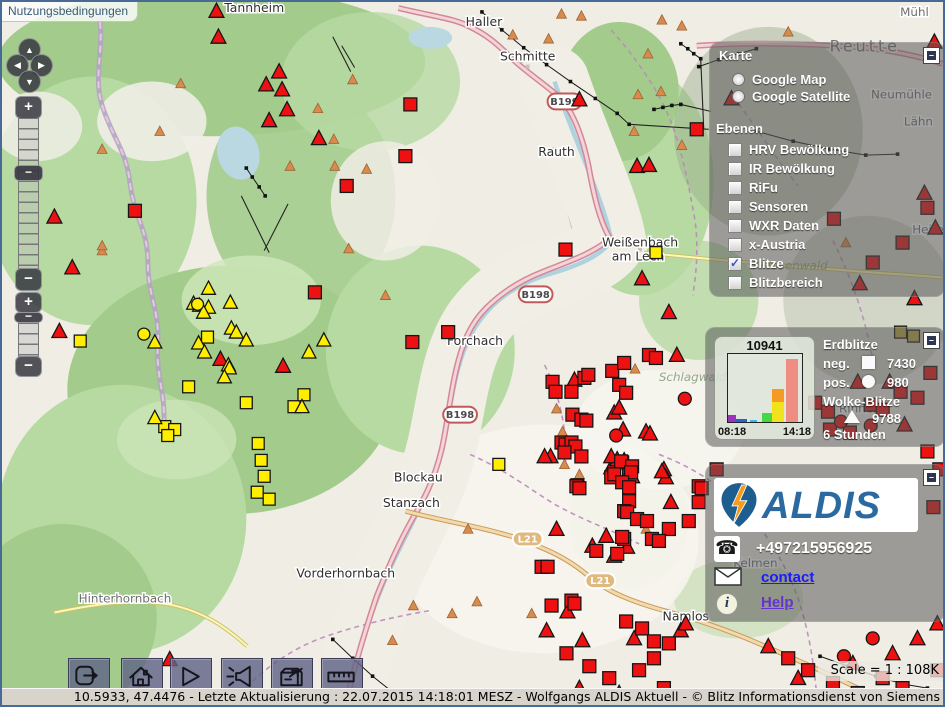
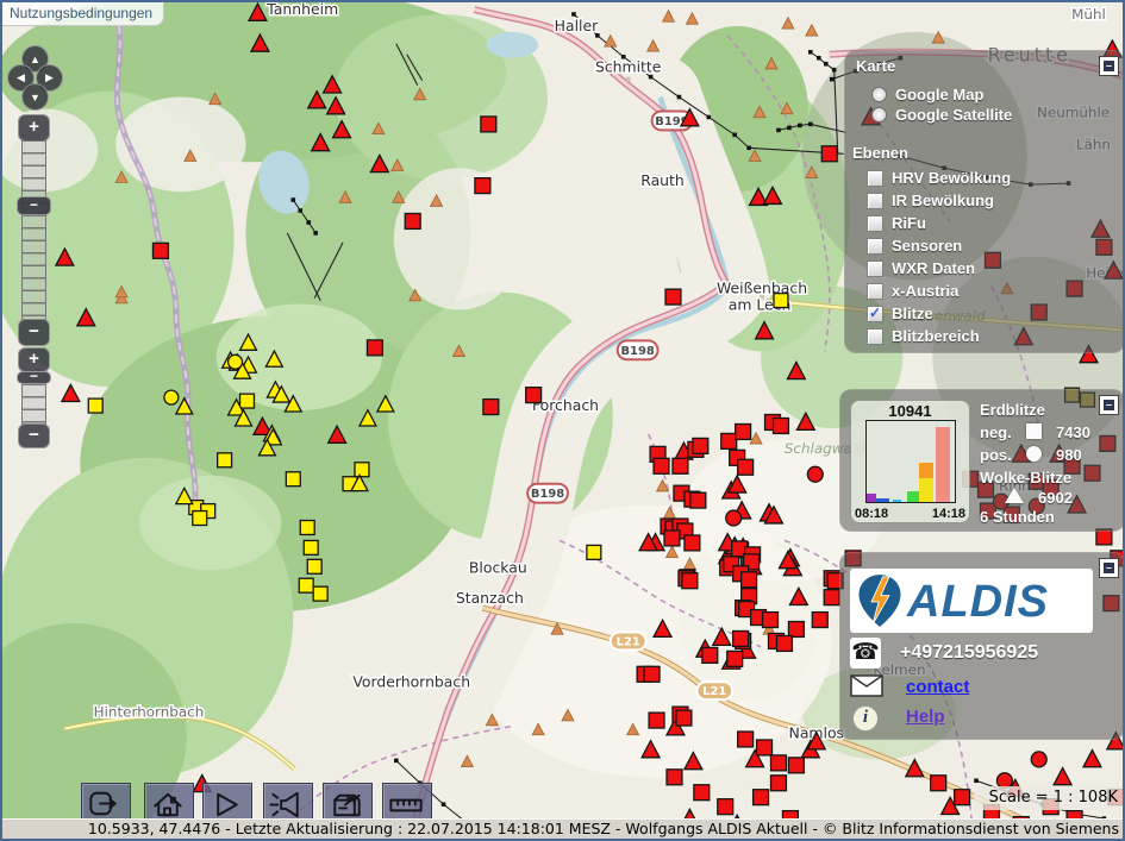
  B19
  B198
  B198
  L21
  L21
  Tannheim
  Haller
  Schmitte
  Rauth
  Weißenbach
  Forchach
  Blockau
  Stanzach
  Vorderhornbach
  Hinterhornbach
  Nalos
  Reutte
  Neumühle
  Lähn
  Mühl
  Kelmen
  Klausenwald
  Schlagwald
  ▲
  ◀
  ▶
  ▼
  +
  −
  −
  +
  −
  −
  Nutzungsbedingungen
  –
  Karte
  Google Map
  Google Satellite
  Ebenen
  HRV Bewölkung
  IR Bewölkung
  RiFu
  Sensoren
  WXR Daten
  x-Austria
  ✓
  Blitze
  Blitzbereich
  –
  10941
  08:18
  14:18
  Erdblitze
  neg.
  7430
  pos.
  980
  Wolke-Blitze
- 9788
+ 6902
  6 Stunden
  –
  ALDIS
  ☎
  +497215956925
  contact
  i
  Help
  Scale = 1 : 108K
  10.5933, 47.4476 - Letzte Aktualisierung : 22.07.2015 14:18:01 MESZ - Wolfgangs ALDIS Aktuell - © Blitz Informationsdienst von Siemens
